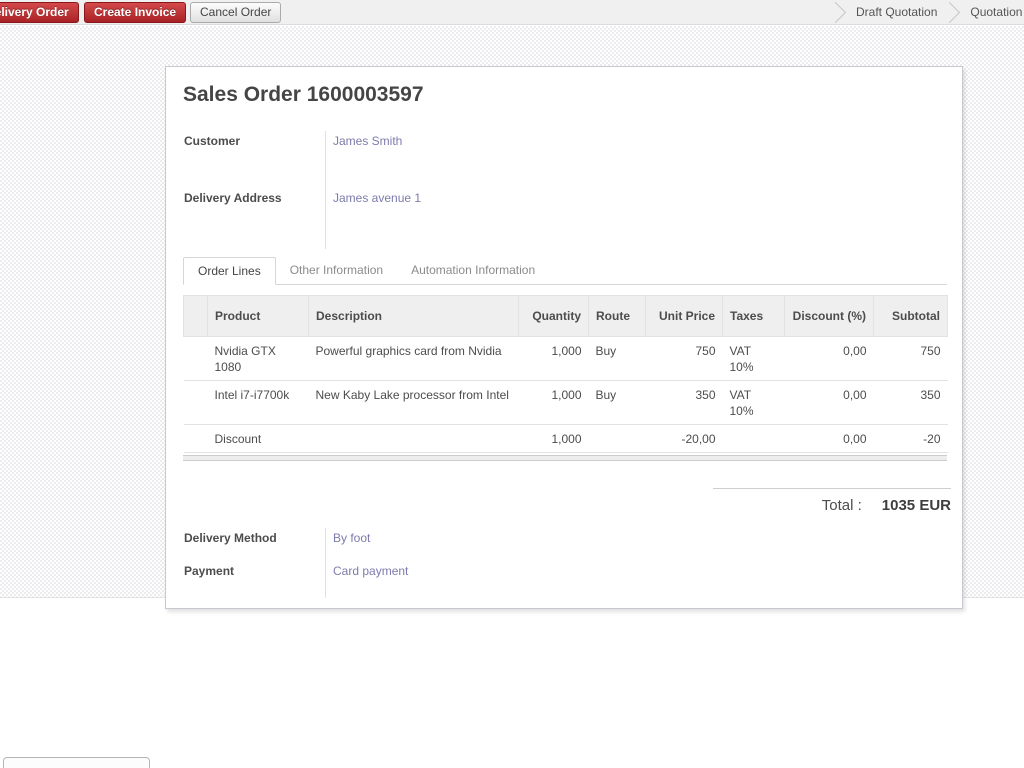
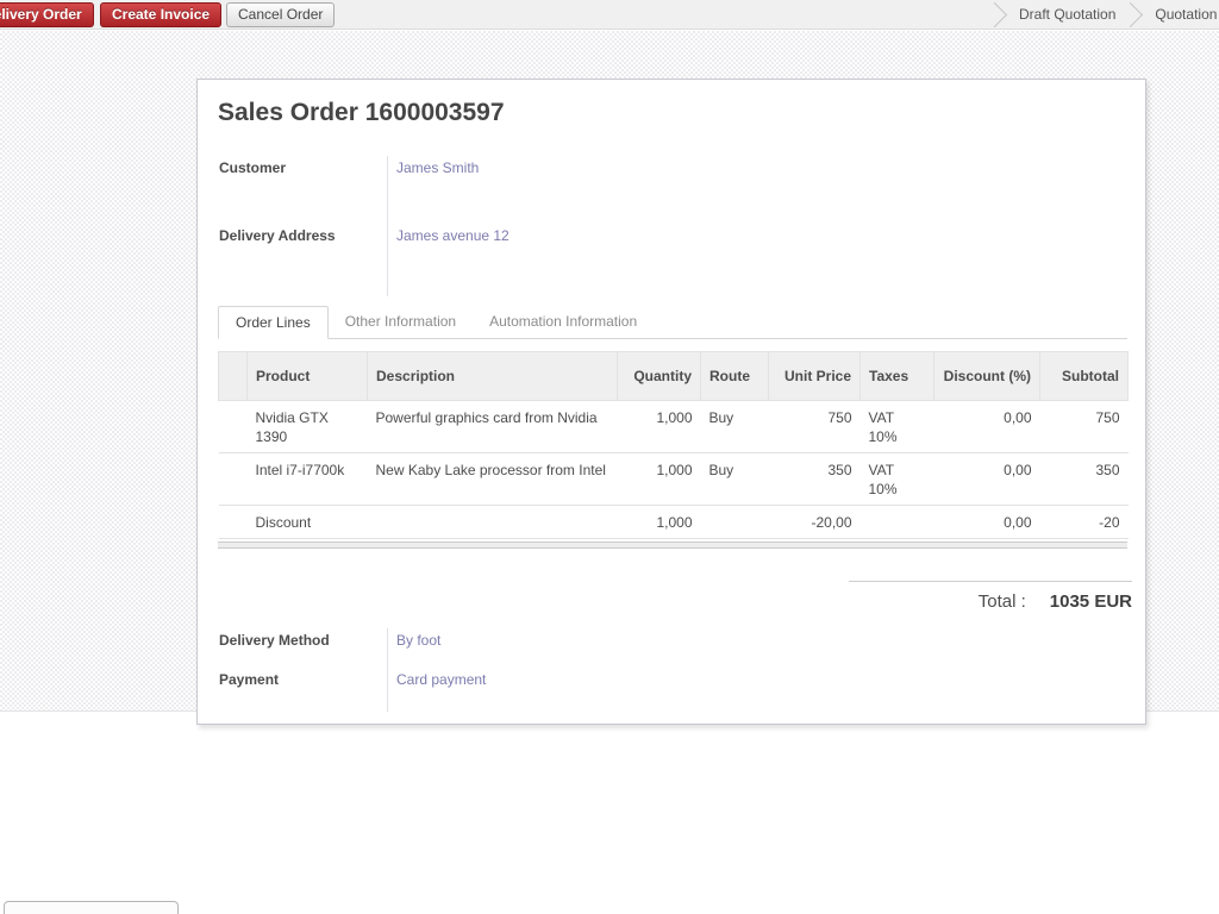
  livery Order
  Create Invoice
  Cancel Order
  Draft Quotation
  Sales Order 1600003597
  Customer
  James Smith
  Delivery Address
- James avenue 1
+ James avenue 12
  Order Lines
  Other Information
  Automation Information
  	Product	Description	Quantity	Route	Unit Price	Taxes	Discount (%)	Subtotal
- 	Nvidia GTX 1080	Powerful graphics card from Nvidia	1,000	Buy	750	VAT 10%	0,00	750
+ 	Nvidia GTX 1390	Powerful graphics card from Nvidia	1,000	Buy	750	VAT 10%	0,00	750
  	Intel i7-i7700k	New Kaby Lake processor from Intel	1,000	Buy	350	VAT 10%	0,00	350
  	Discount		1,000		-20,00		0,00	-20
  Total :
  1035 EUR
  Delivery Method
  By foot
  Payment
  Card payment
